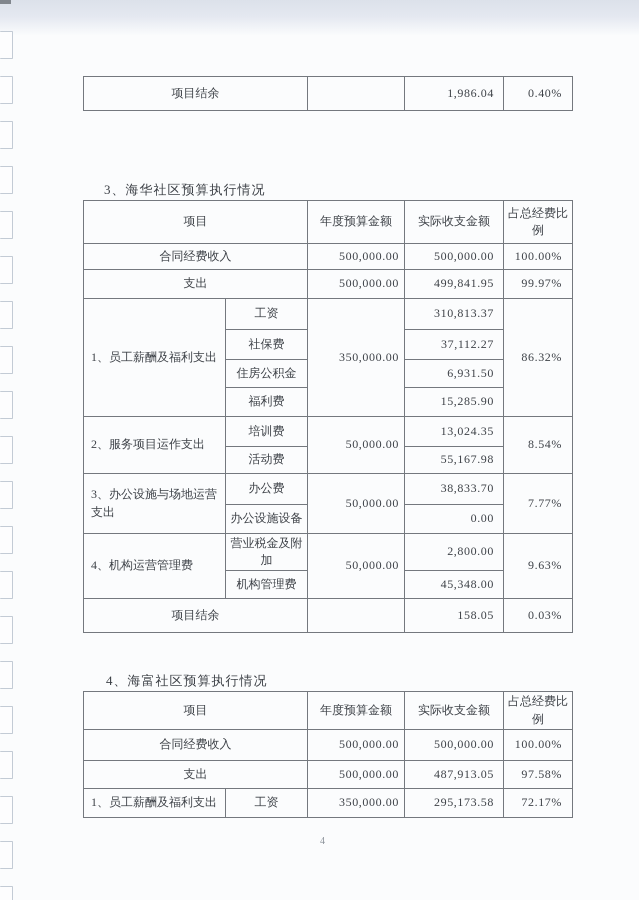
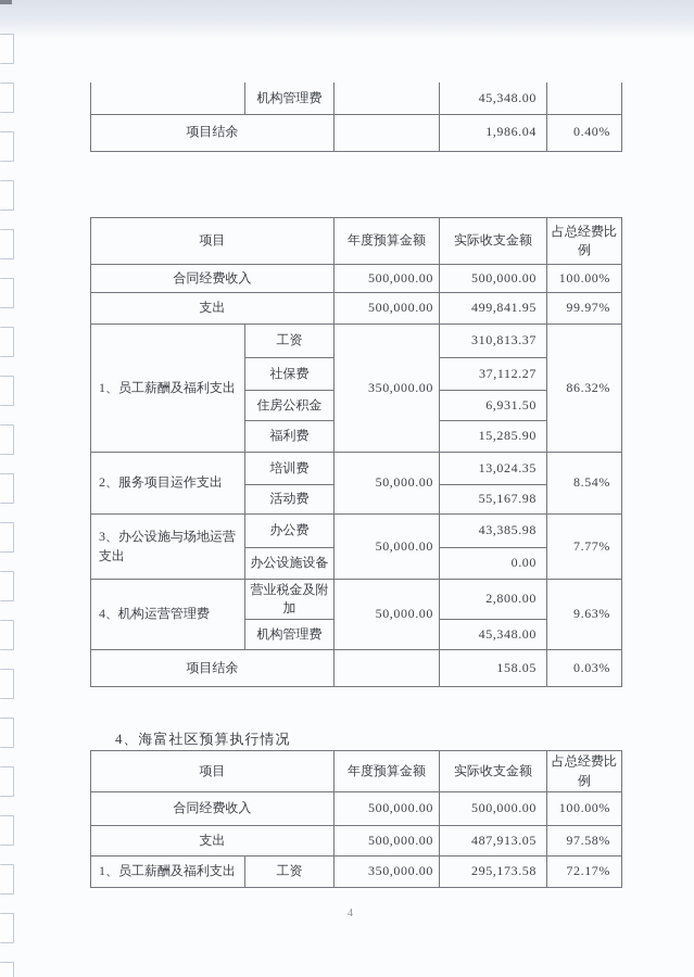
+ 	机构管理费		45,348.00
  项目结余		1,986.04	0.40%
- 3、海华社区预算执行情况
  项目	年度预算金额	实际收支金额	占总经费比例
  合同经费收入	500,000.00	500,000.00	100.00%
  支出	500,000.00	499,841.95	99.97%
  1、员工薪酬及福利支出	工资	350,000.00	310,813.37	86.32%
  社保费	37,112.27
  住房公积金	6,931.50
  福利费	15,285.90
  2、服务项目运作支出	培训费	50,000.00	13,024.35	8.54%
  活动费	55,167.98
- 3、办公设施与场地运营支出	办公费	50,000.00	38,833.70	7.77%
+ 3、办公设施与场地运营支出	办公费	50,000.00	43,385.98	7.77%
  办公设施设备	0.00
  4、机构运营管理费	营业税金及附加	50,000.00	2,800.00	9.63%
  机构管理费	45,348.00
  项目结余		158.05	0.03%
  4、海富社区预算执行情况
  项目	年度预算金额	实际收支金额	占总经费比例
  合同经费收入	500,000.00	500,000.00	100.00%
  支出	500,000.00	487,913.05	97.58%
  1、员工薪酬及福利支出	工资	350,000.00	295,173.58	72.17%
  4
